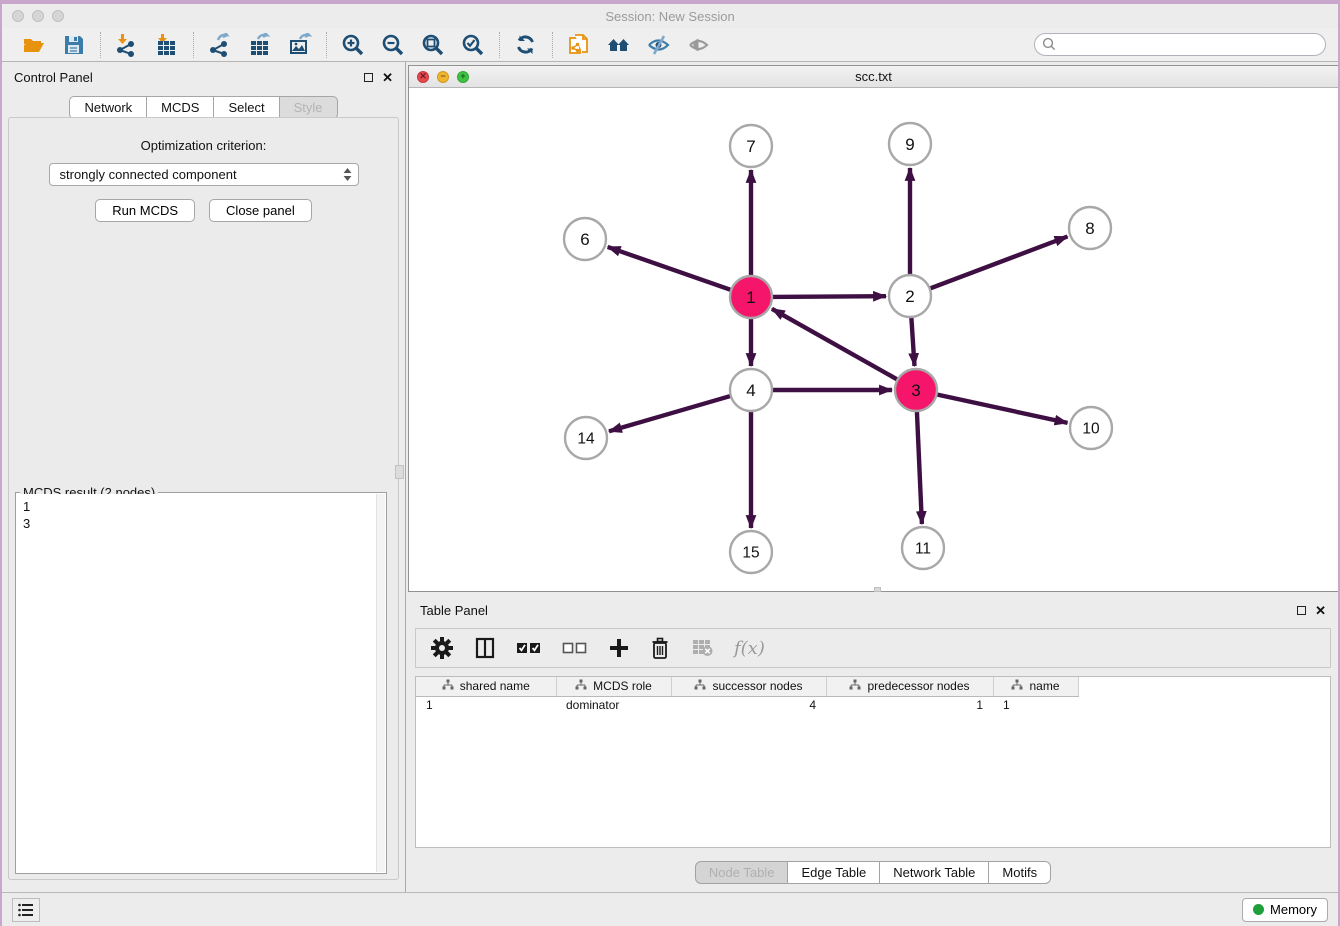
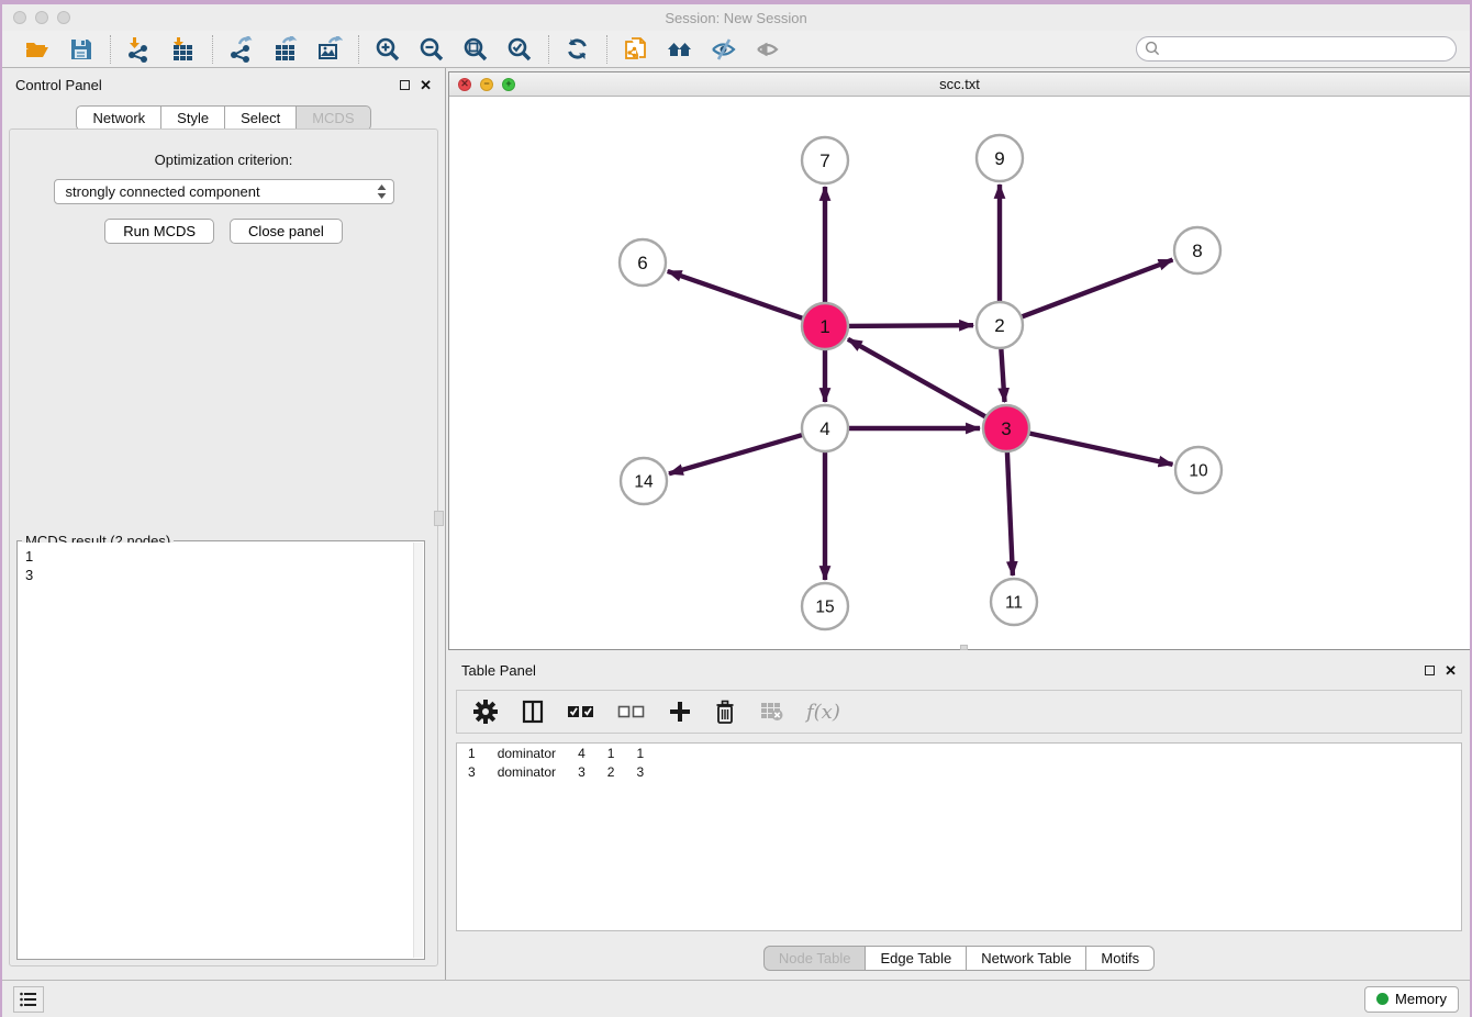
  Session: New Session
  Control Panel
  ✕
  Network
- MCDS
+ Style
  Select
- Style
+ MCDS
  Optimization criterion:
  strongly connected component
  Run MCDS
  Close panel
  MCDS result (2 nodes)
  1
  3
  ✕
  −
  +
  scc.txt
  7
  9
  6
  8
  1
  2
  4
  3
  14
  10
  15
  11
  Table Panel
  ✕
  f(x)
- shared name	MCDS role	successor nodes	predecessor nodes	name
  1	dominator	4	1	1
+ 3	dominator	3	2	3
  Node Table
  Edge Table
  Network Table
  Motifs
  Memory
